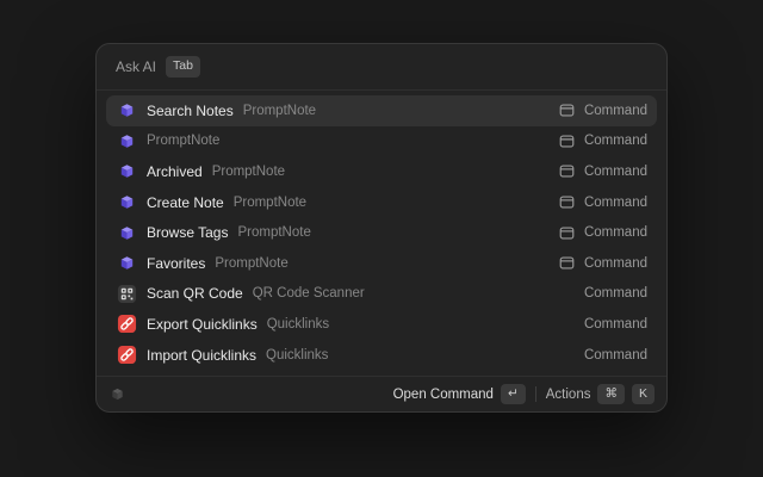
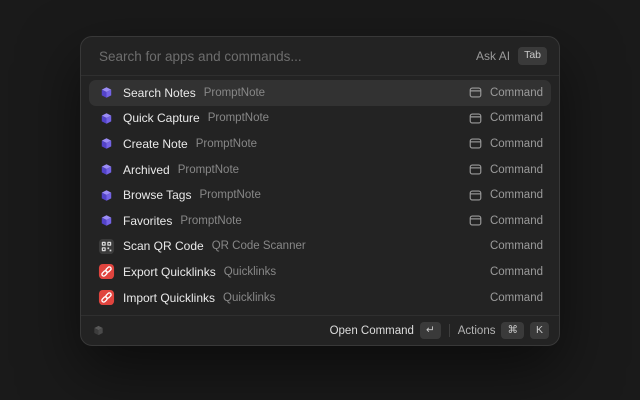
+ Search for apps and commands...
  Ask AI
  Tab
  Search Notes
  PromptNote
  Command
+ Quick Capture
  PromptNote
  Command
- Archived
+ Create Note
  PromptNote
  Command
- Create Note
+ Archived
  PromptNote
  Command
  Browse Tags
  PromptNote
  Command
  Favorites
  PromptNote
  Command
  Scan QR Code
  QR Code Scanner
  Command
  Export Quicklinks
  Quicklinks
  Command
  Import Quicklinks
  Quicklinks
  Command
  Open Command
  ↵
  Actions
  ⌘
  K
